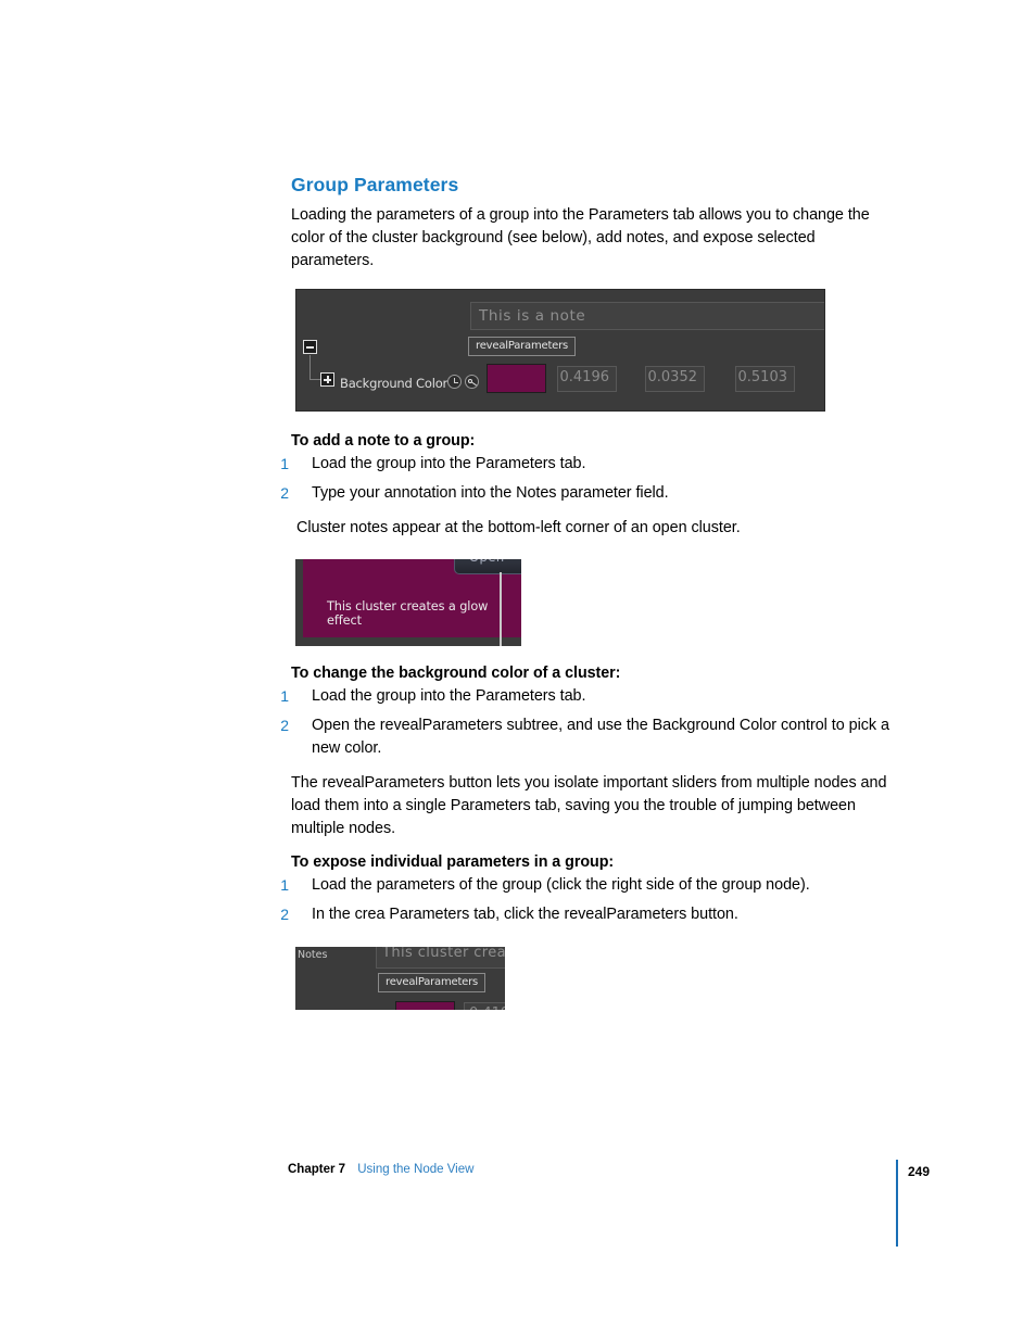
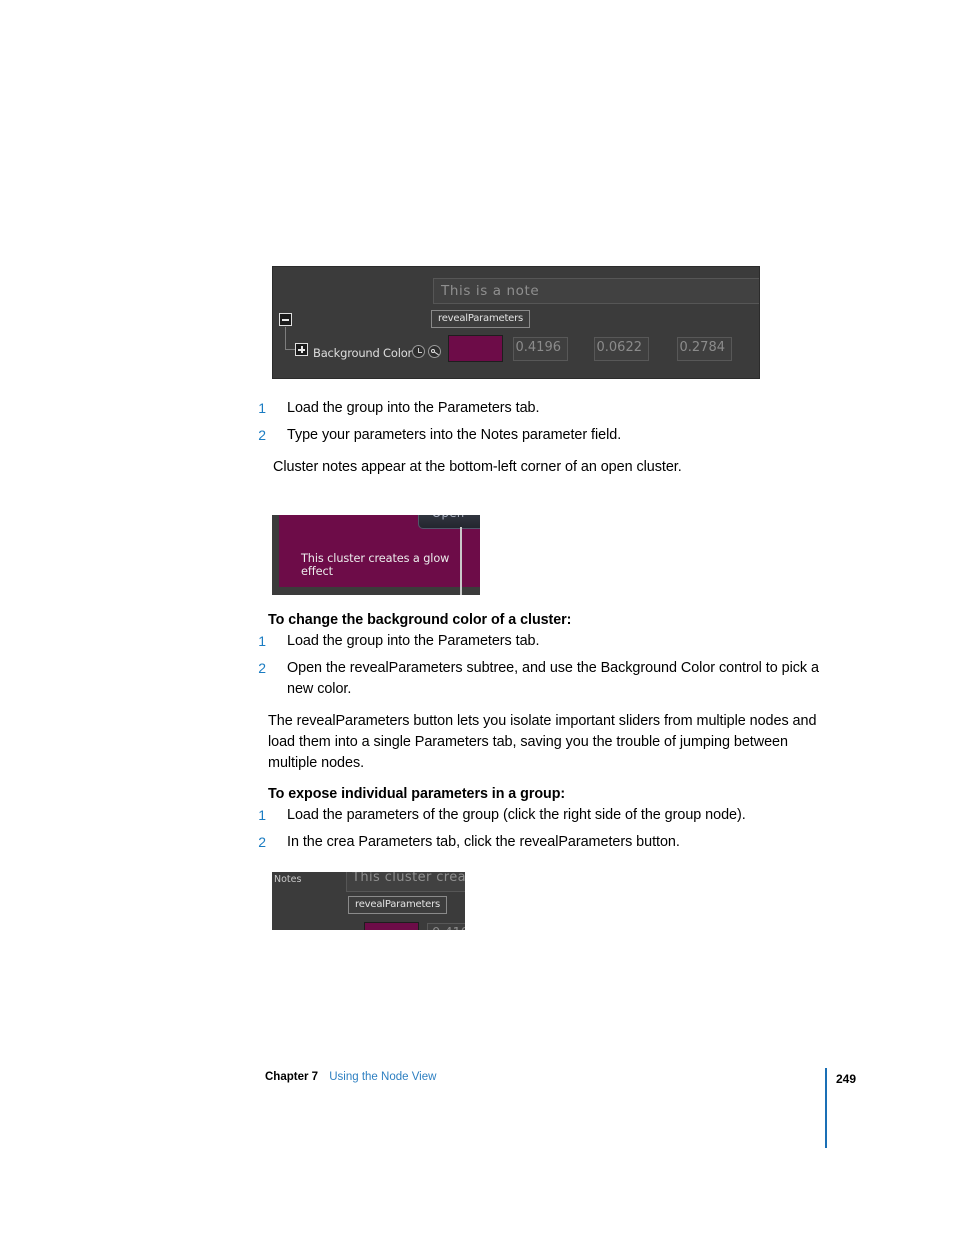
- Group Parameters
- Loading the parameters of a group into the Parameters tab allows you to change the color of the cluster background (see below), add notes, and expose selected parameters.
  This is a note
  revealParameters
  Background Color
  0.4196
- 0.0352
+ 0.0622
- 0.5103
+ 0.2784
- To add a note to a group:
  1
  Load the group into the Parameters tab.
  2
- Type your annotation into the Notes parameter field.
+ Type your parameters into the Notes parameter field.
  Cluster notes appear at the bottom-left corner of an open cluster.
  This cluster creates a glow effect
  To change the background color of a cluster:
  1
  Load the group into the Parameters tab.
  2
  Open the revealParameters subtree, and use the Background Color control to pick a new color.
  The revealParameters button lets you isolate important sliders from multiple nodes and load them into a single Parameters tab, saving you the trouble of jumping between multiple nodes.
  To expose individual parameters in a group:
  1
  Load the parameters of the group (click the right side of the group node).
  2
  In the crea Parameters tab, click the revealParameters button.
  Notes
  This cluster crea
  revealParameters
  Chapter 7 Using the Node View
  249
